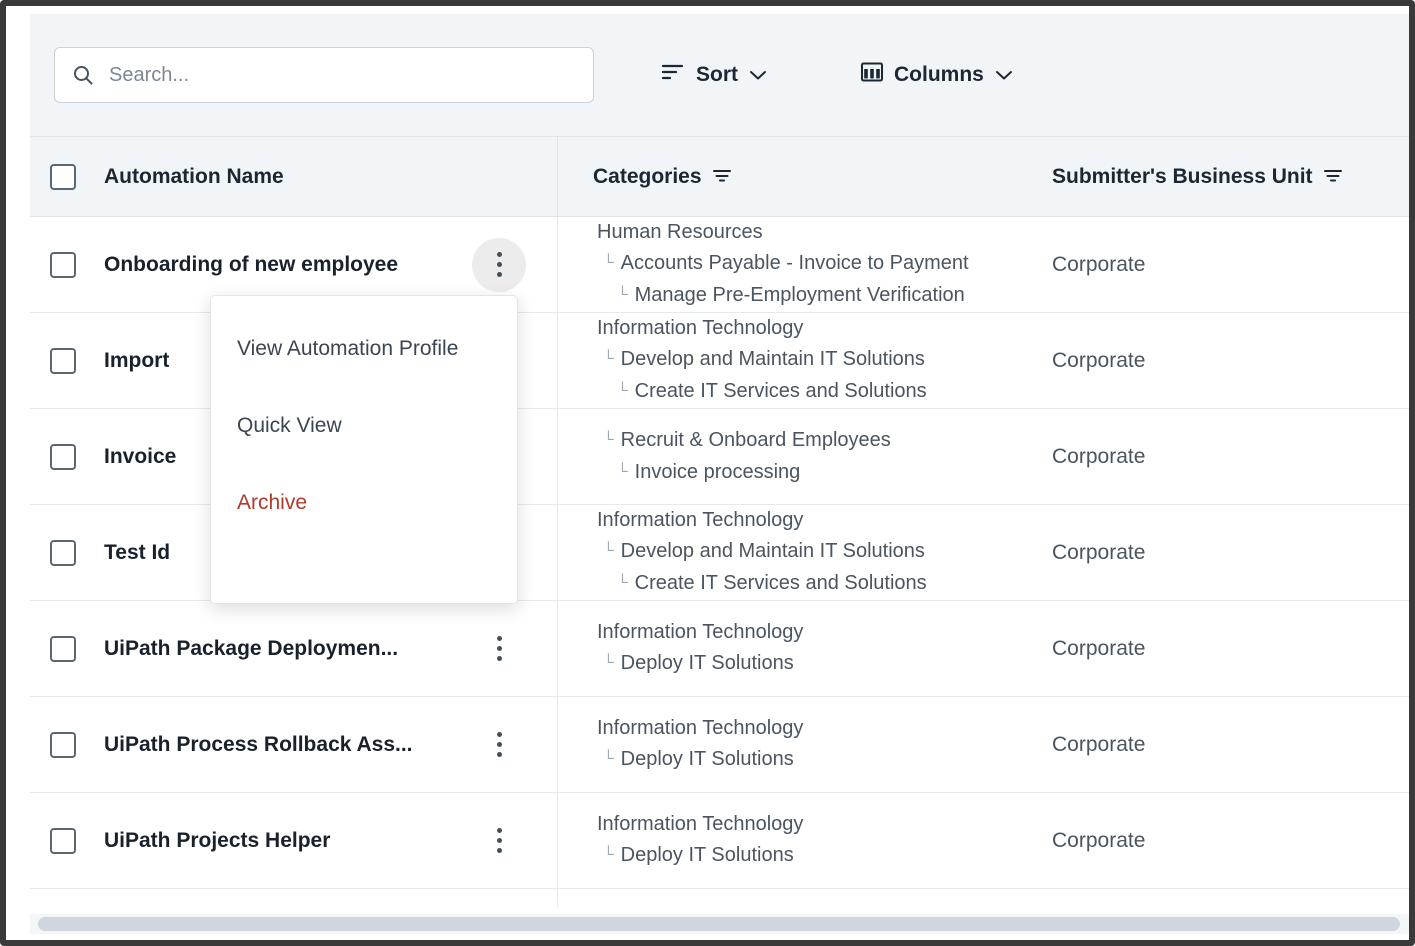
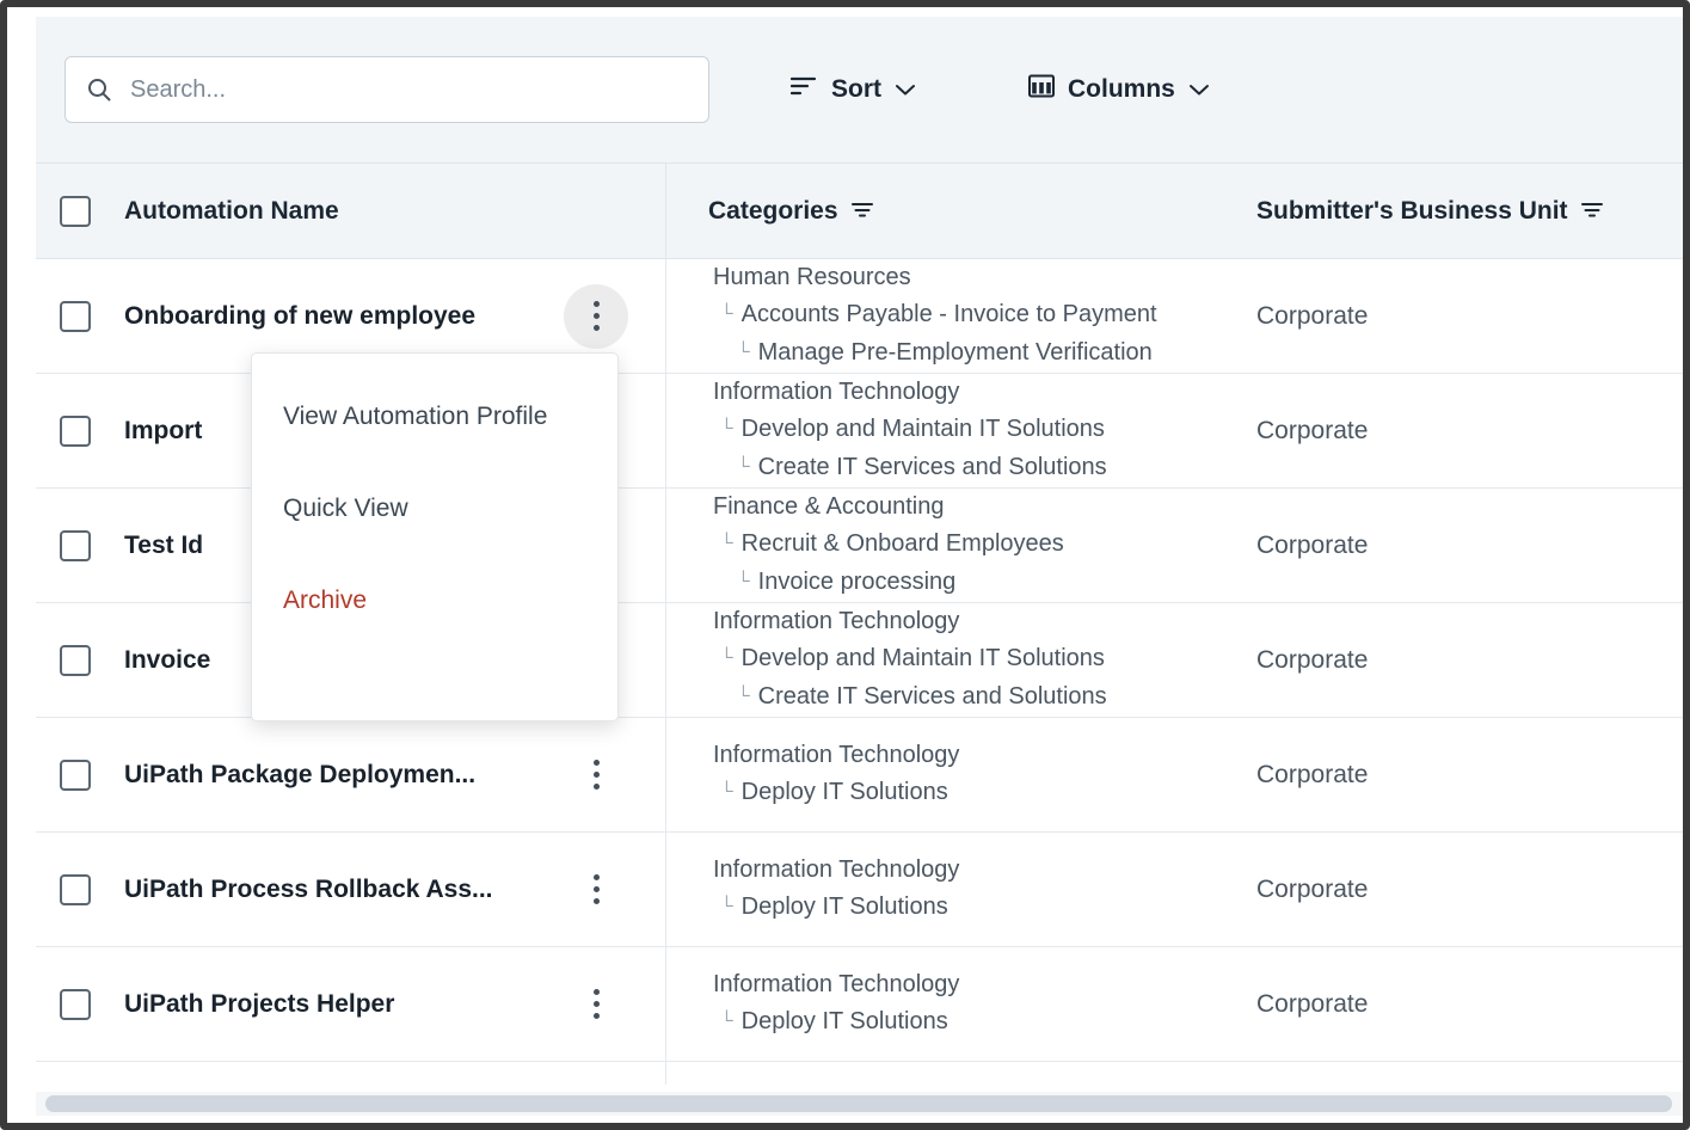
  Search...
  Sort
  Columns
  Automation Name
  Categories
  Submitter's Business Unit
  Onboarding of new employee
  Human Resources
  └ Accounts Payable - Invoice to Payment
  └ Manage Pre-Employment Verification
  Corporate
  Import
  Information Technology
  └ Develop and Maintain IT Solutions
  └ Create IT Services and Solutions
  Corporate
- Invoice
+ Test Id
+ Finance & Accounting
  └ Recruit & Onboard Employees
  └ Invoice processing
  Corporate
- Test Id
+ Invoice
  Information Technology
  └ Develop and Maintain IT Solutions
  └ Create IT Services and Solutions
  Corporate
  UiPath Package Deploymen...
  Information Technology
  └ Deploy IT Solutions
  Corporate
  UiPath Process Rollback Ass...
  Information Technology
  └ Deploy IT Solutions
  Corporate
  UiPath Projects Helper
  Information Technology
  └ Deploy IT Solutions
  Corporate
  View Automation Profile
  Quick View
  Archive
